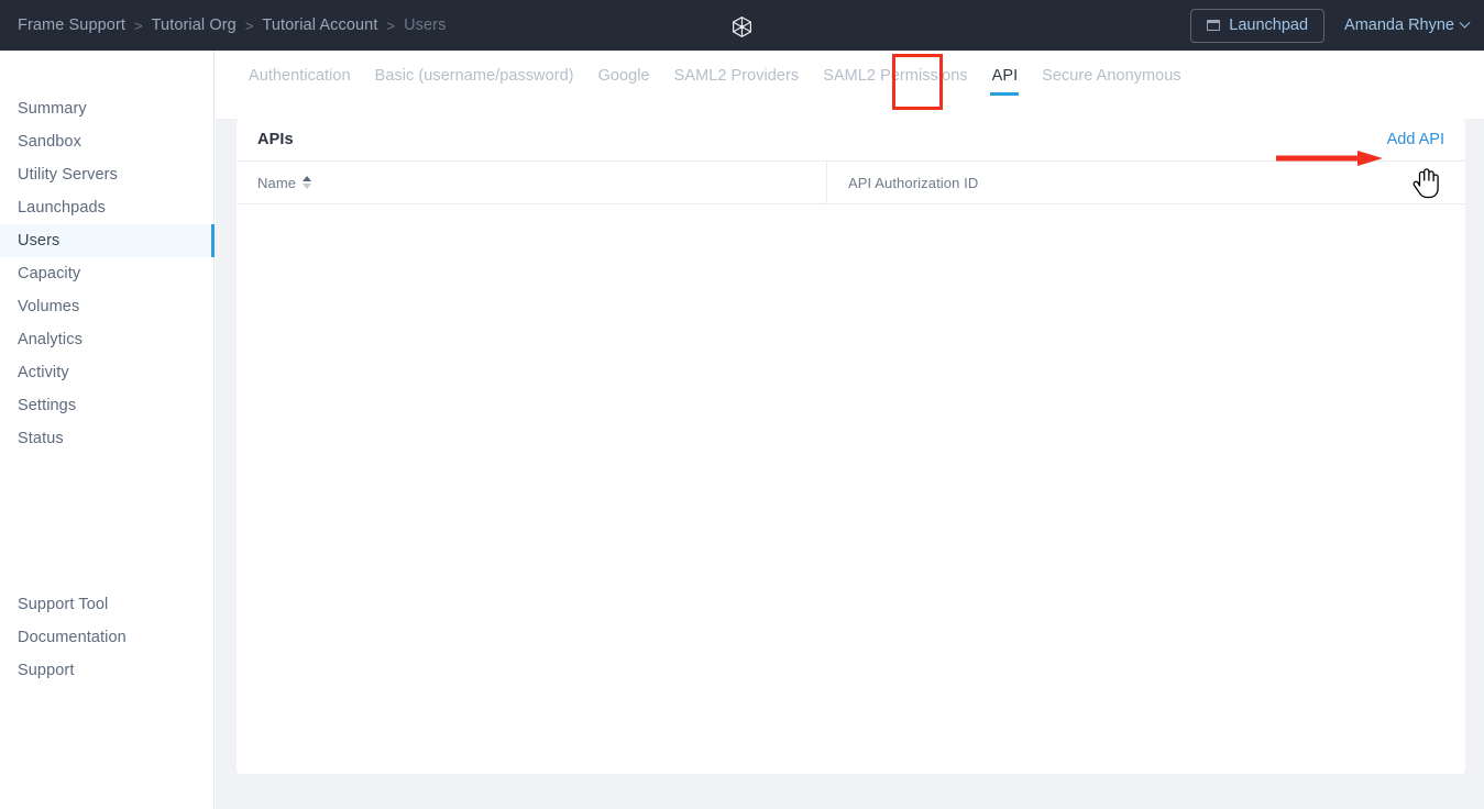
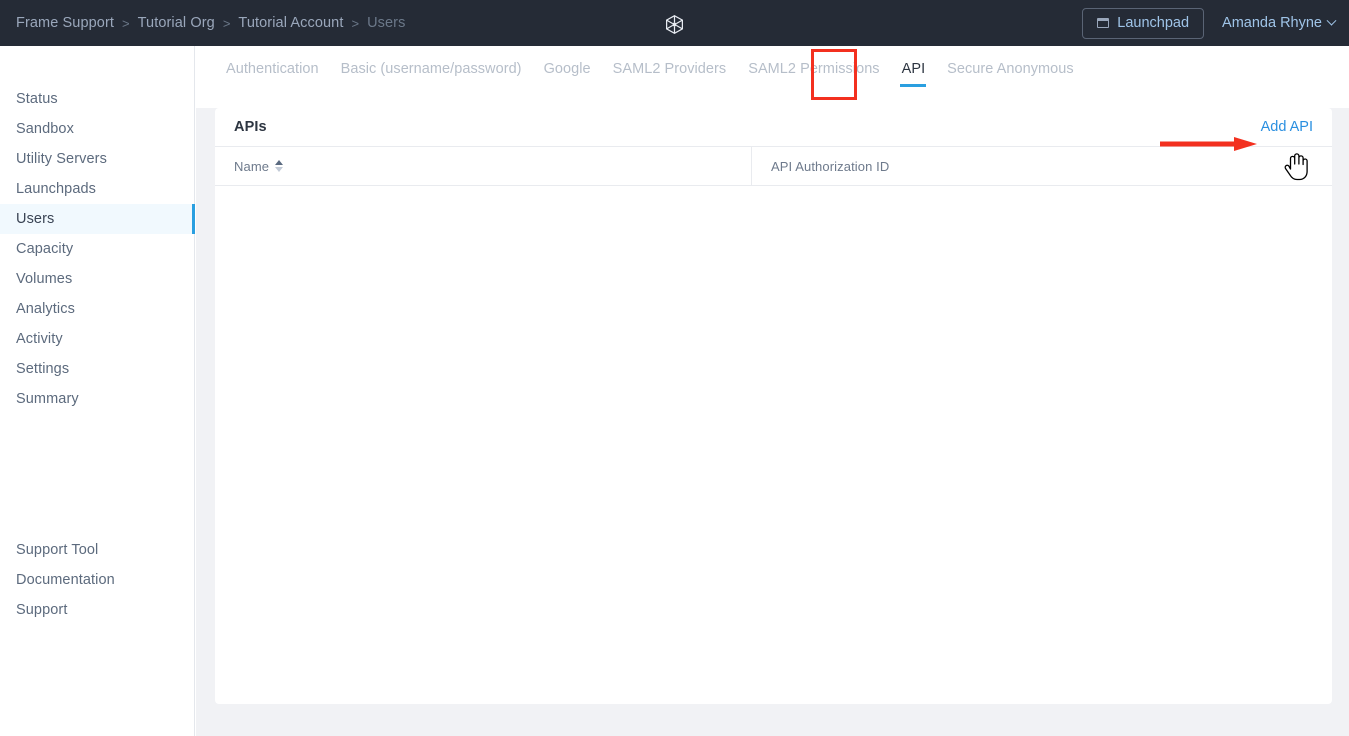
  Frame Support
  >
  Tutorial Org
  >
  Tutorial Account
  >
  Users
  Launchpad
  Amanda Rhyne
- Summary
+ Status
  Sandbox
  Utility Servers
  Launchpads
  Users
  Capacity
  Volumes
  Analytics
  Activity
  Settings
- Status
+ Summary
  Support Tool
  Documentation
  Support
  Authentication
  Basic (username/password)
  Google
  SAML2 Providers
  SAML2 Permissions
  API
  Secure Anonymous
  APIs
  Add API
  Name
  API Authorization ID
